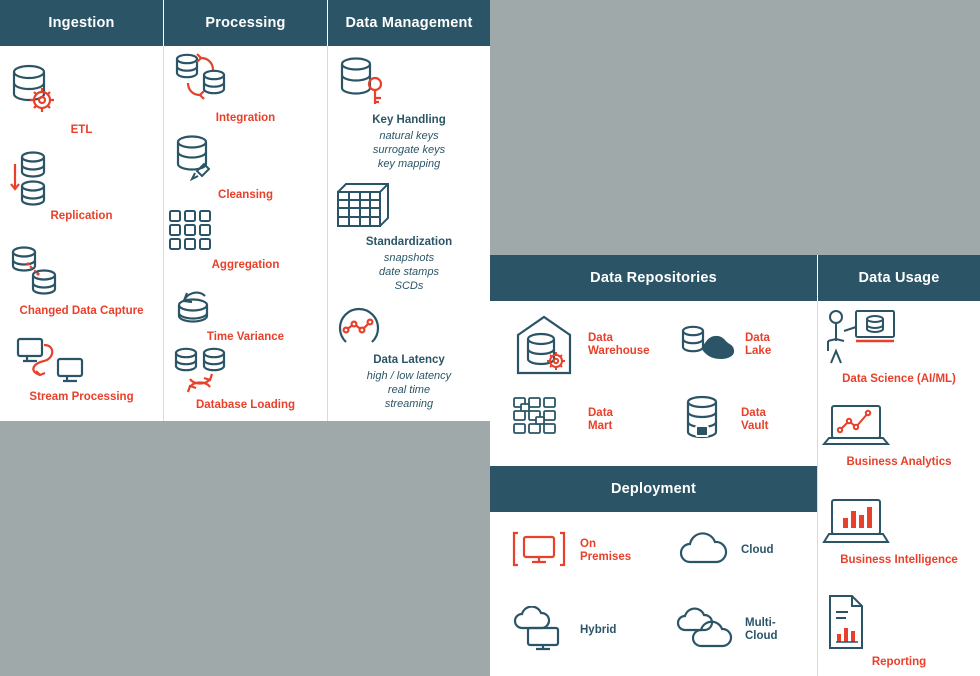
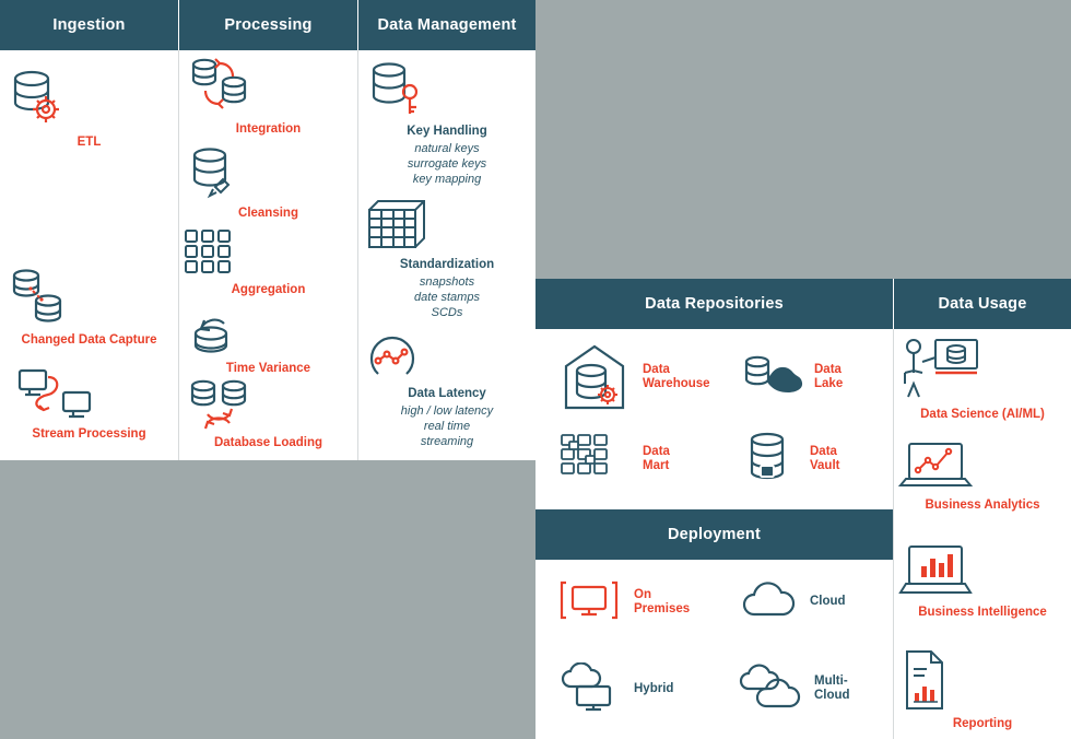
  Ingestion
  Processing
  Data Management
  ETL
- Replication
  Changed Data Capture
  Stream Processing
  Integration
  Cleansing
  Aggregation
  Time Variance
  Database Loading
  Key Handling
  natural keys
  surrogate keys
  key mapping
  Standardization
  snapshots
  date stamps
  SCDs
  Data Latency
  high / low latency
  real time
  streaming
  Data Repositories
  Data Usage
  Deployment
  Data
  Warehouse
  Data
  Lake
  Data
  Mart
  Data
  Vault
  On
  Premises
  Cloud
  Hybrid
  Multi-
  Cloud
  Data Science (AI/ML)
  Business Analytics
  Business Intelligence
  Reporting
